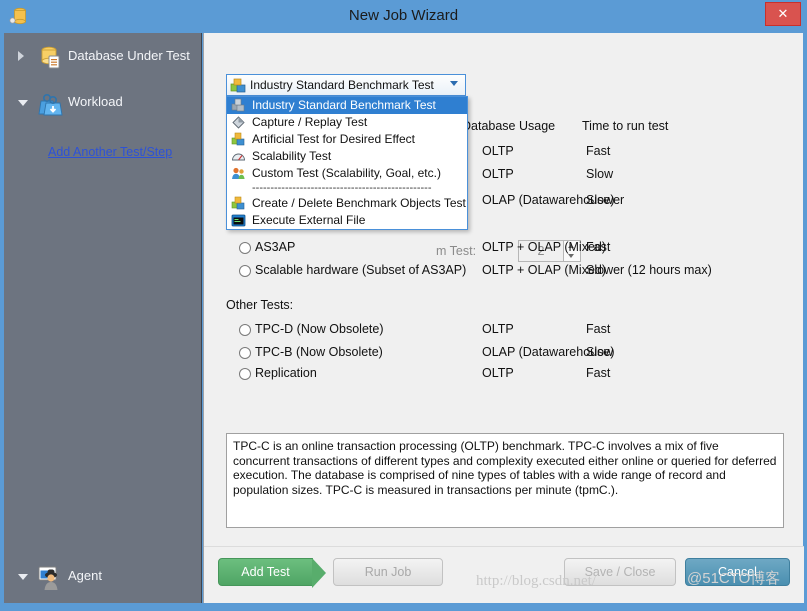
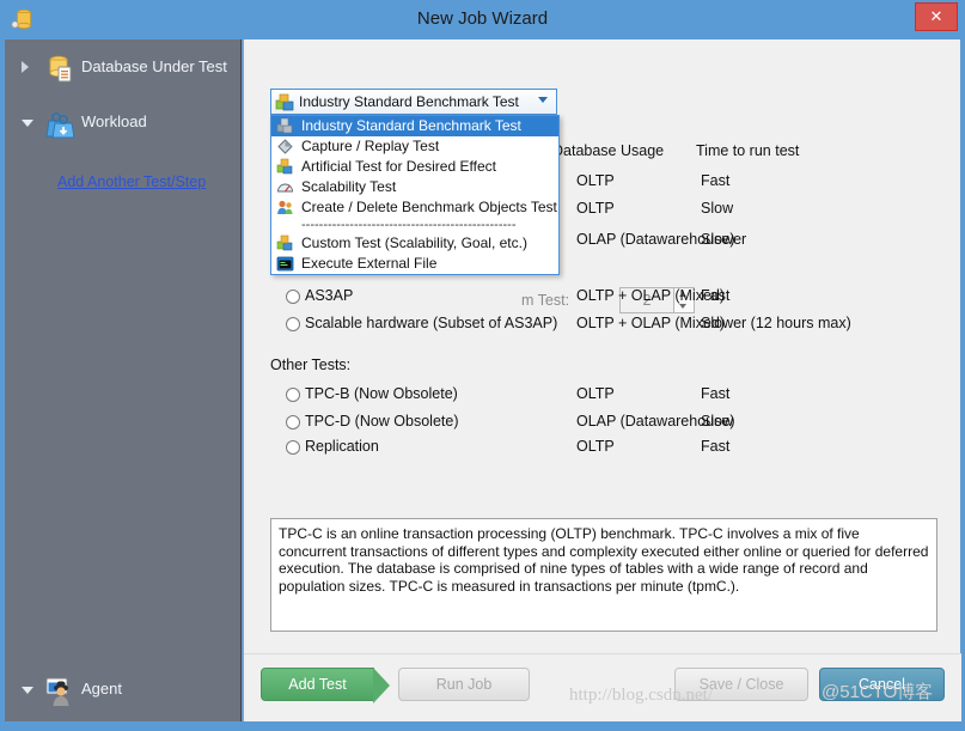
  New Job Wizard
  ✕
  Database Under Test
  Workload
  Add Another Test/Step
  Agent
  atabase Usage
  Time to run test
  OLTP
  Fast
  OLTP
  Slow
  OLAP (Datawarehouse)
  Slower
  m Test:
  2
  AS3AP
  OLTP + OLAP (Mixed)
  Fast
  Scalable hardware (Subset of AS3AP)
  OLTP + OLAP (Mixed)
  Slower (12 hours max)
  Other Tests:
- TPC-D (Now Obsolete)
+ TPC-B (Now Obsolete)
  OLTP
  Fast
- TPC-B (Now Obsolete)
+ TPC-D (Now Obsolete)
  OLAP (Datawarehouse)
  Slow
  Replication
  OLTP
  Fast
  TPC-C is an online transaction processing (OLTP) benchmark. TPC-C involves a mix of five concurrent transactions of different types and complexity executed either online or queried for deferred execution. The database is comprised of nine types of tables with a wide range of record and population sizes. TPC-C is measured in transactions per minute (tpmC.).
  Industry Standard Benchmark Test
  Industry Standard Benchmark Test
  Capture / Replay Test
  Artificial Test for Desired Effect
  Scalability Test
- Custom Test (Scalability, Goal, etc.)
+ Create / Delete Benchmark Objects Test
  -------------------------------------------------
- Create / Delete Benchmark Objects Test
+ Custom Test (Scalability, Goal, etc.)
  Execute External File
  Add Test
  Run Job
  Save / Close
  Cancel
  http://blog.csdn.net/
  @51CTO博客
